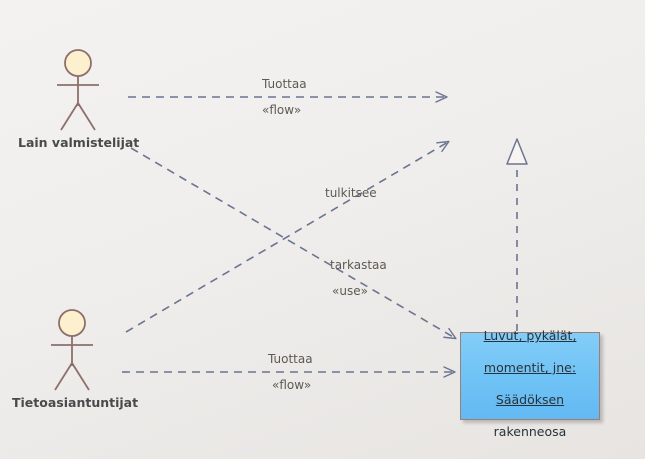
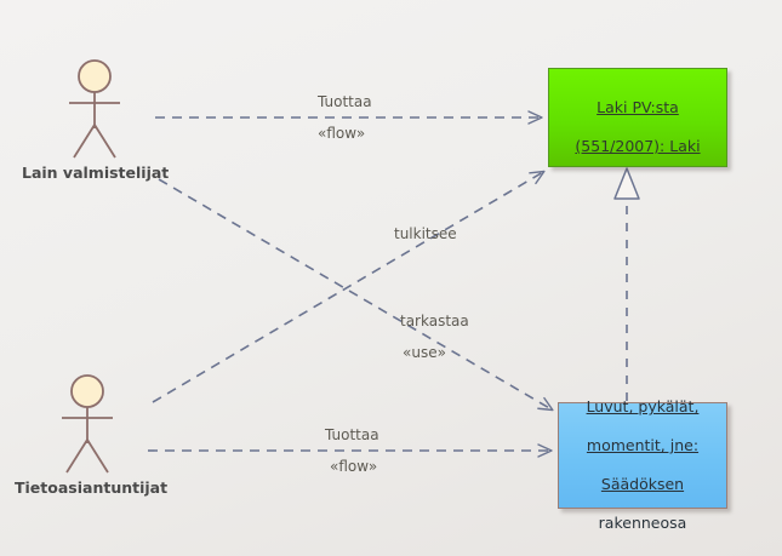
  Tuottaa
  «flow»
  tulkitsee
  tarkastaa
  «use»
  Tuottaa
  «flow»
  Lain valmistelijat
  Tietoasiantuntijat
+ Laki PV:sta
+ (551/2007): Laki
  Luvut, pykälät,
  momentit, jne:
  Säädöksen
  rakenneosa
